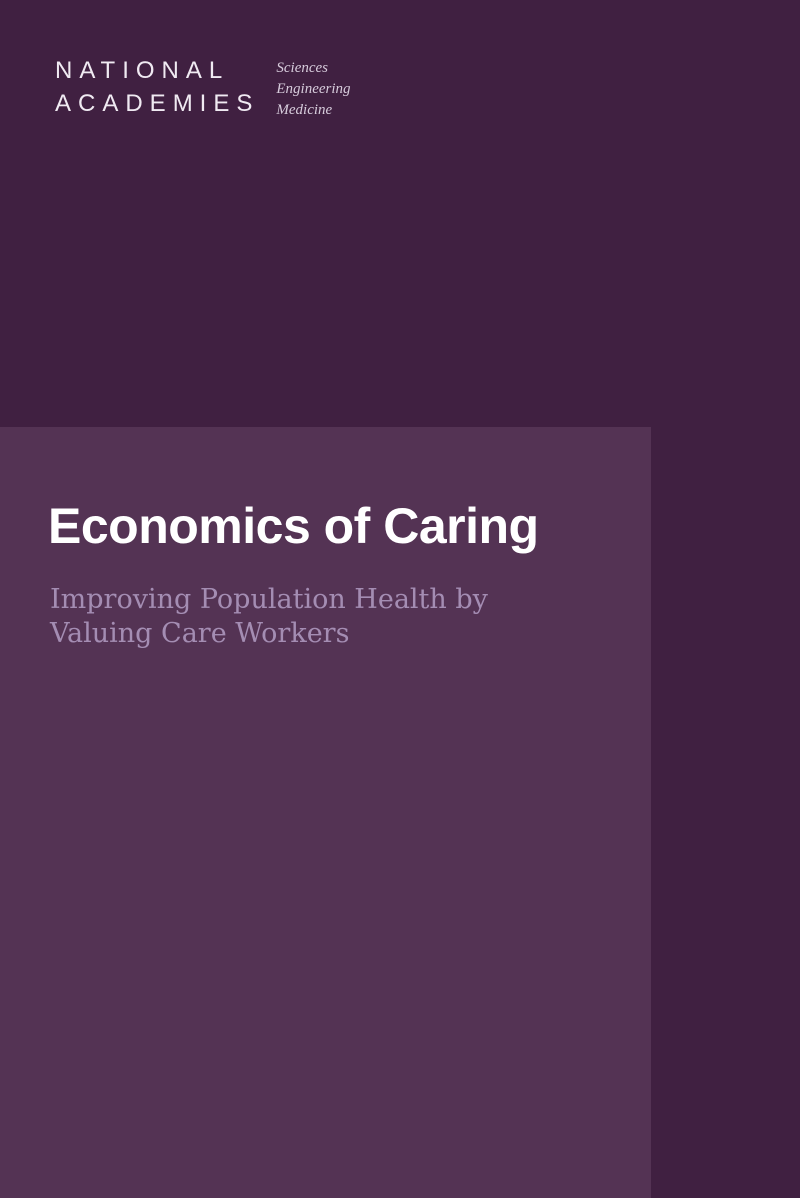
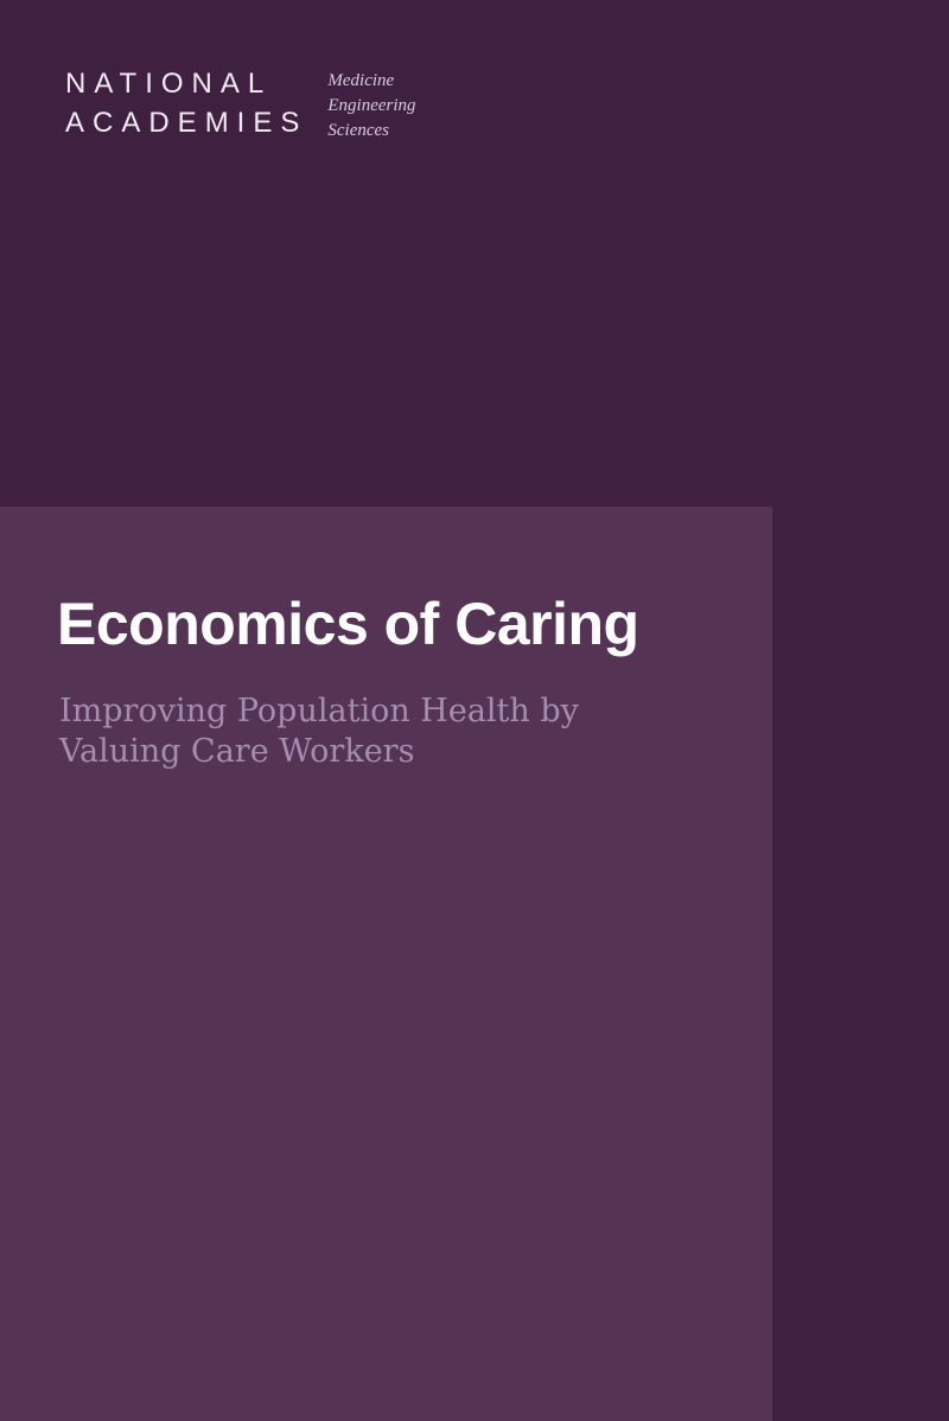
  NATIONAL
  ACADEMIES
- Sciences
+ Medicine
  Engineering
- Medicine
+ Sciences
  Economics of Caring
  Improving Population Health by
  Valuing Care Workers
